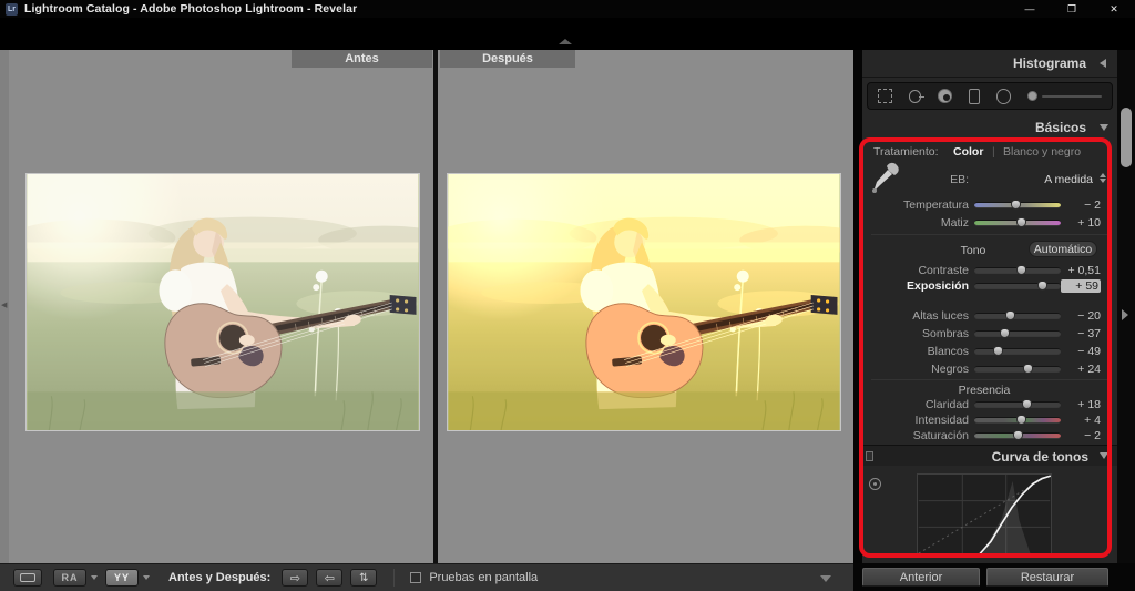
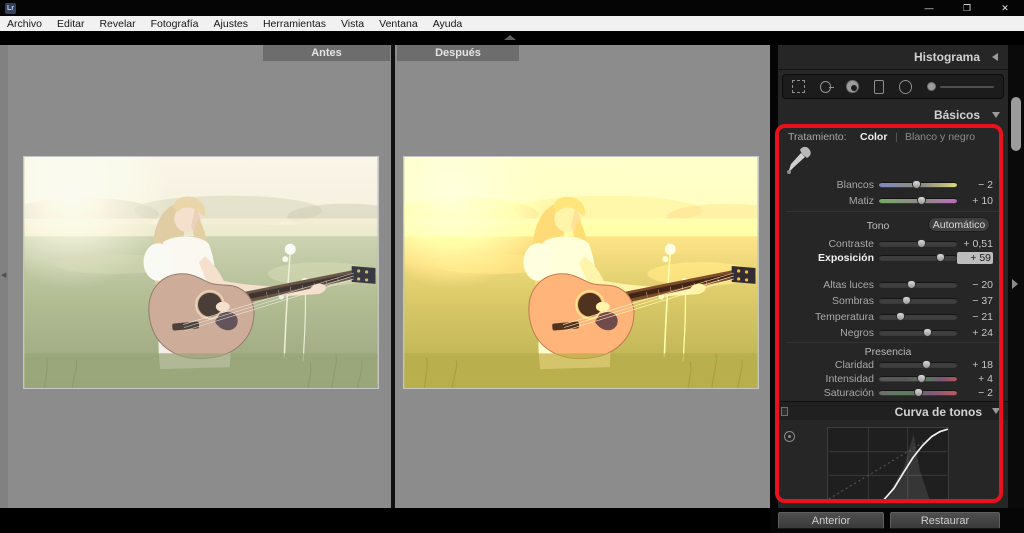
- Lightroom Catalog - Adobe Photoshop Lightroom - Revelar
  —
  ❐
  ✕
+ Archivo
+ Editar
+ Revelar
+ Fotografía
+ Ajustes
+ Herramientas
+ Vista
+ Ventana
+ Ayuda
  Antes
  Después
  Histograma
  Básicos
  Tratamiento:
  Color
  |
  Blanco y negro
- EB:
- A medida
- Temperatura
+ Blancos
  − 2
  Matiz
  + 10
  Tono
  Automático
  Contraste
  + 0,51
  Exposición
  + 59
  Altas luces
  − 20
  Sombras
  − 37
- Blancos
+ Temperatura
- − 49
+ − 21
  Negros
  + 24
  Presencia
  Claridad
  + 18
  Intensidad
  + 4
  Saturación
  − 2
  Curva de tonos
- RA
- YY
- Antes y Después:
- ⇨
- ⇦
- ⇅
- Pruebas en pantalla
  Anterior
  Restaurar
